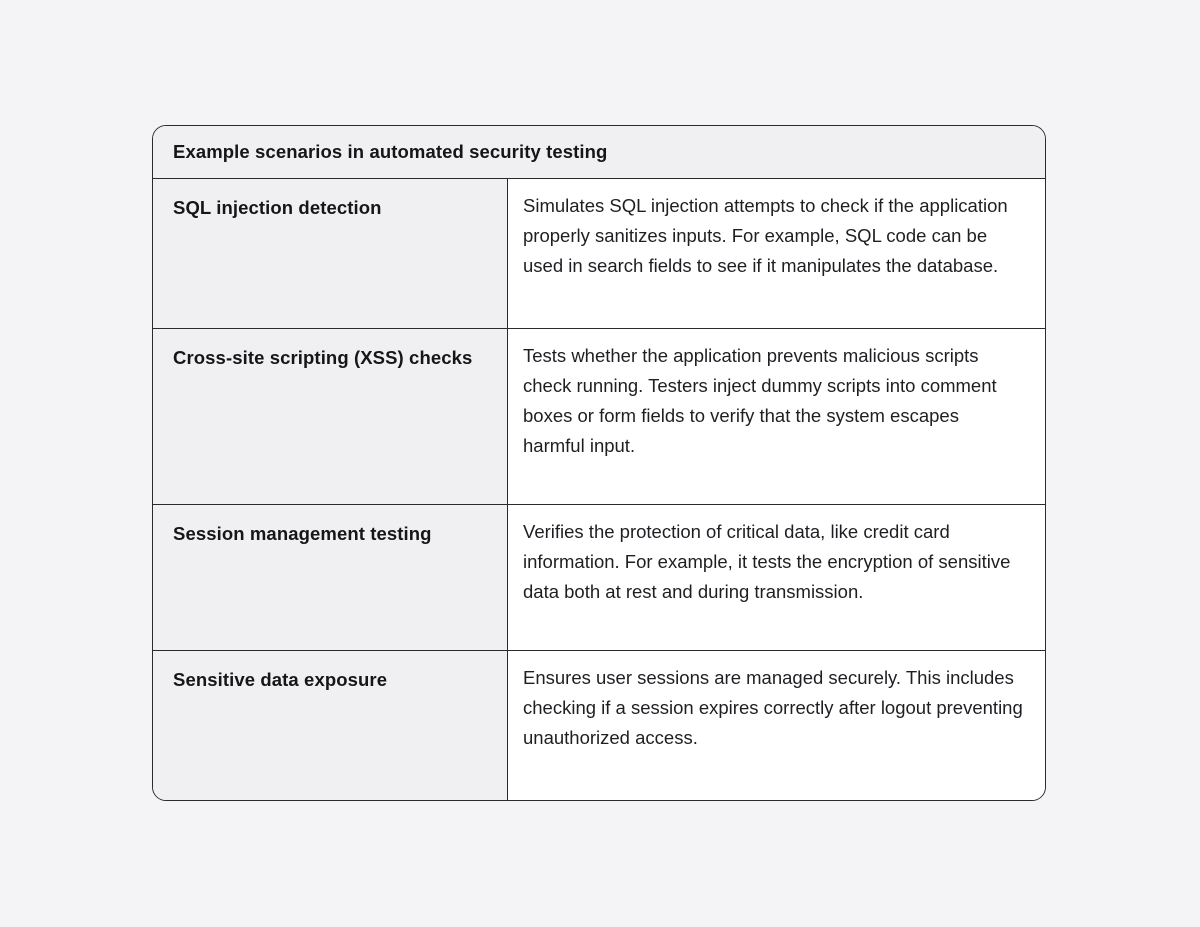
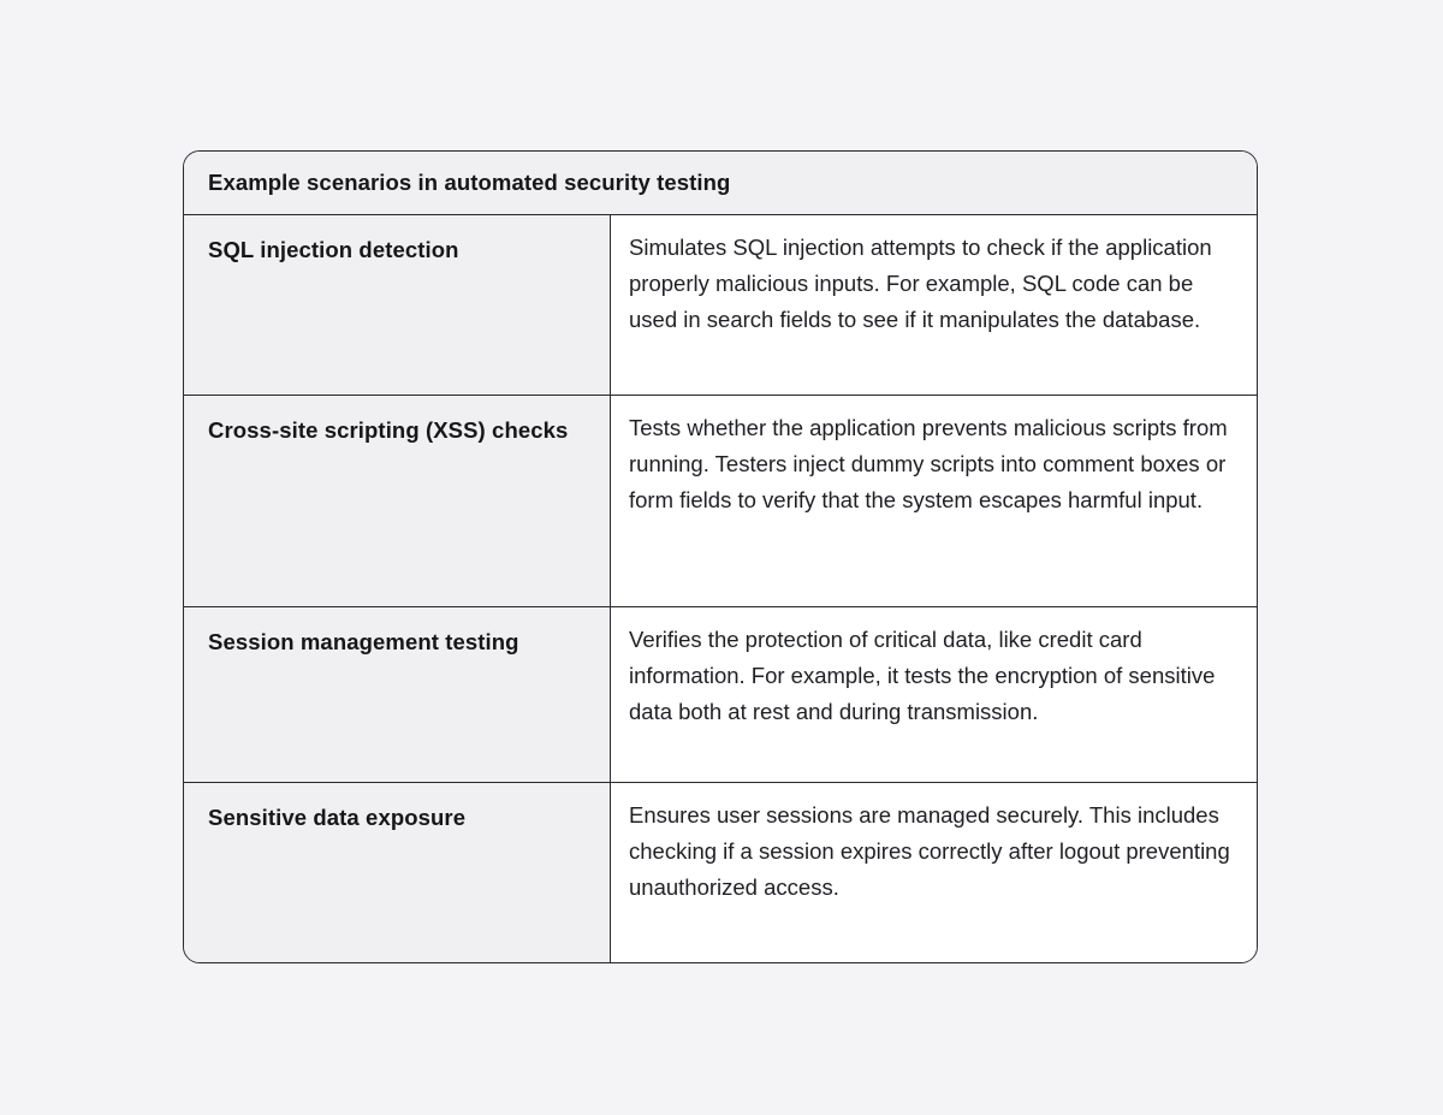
  Example scenarios in automated security testing
  SQL injection detection
- Simulates SQL injection attempts to check if the application properly sanitizes inputs. For example, SQL code can be used in search fields to see if it manipulates the database.
+ Simulates SQL injection attempts to check if the application properly malicious inputs. For example, SQL code can be used in search fields to see if it manipulates the database.
  Cross-site scripting (XSS) checks
- Tests whether the application prevents malicious scripts check running. Testers inject dummy scripts into comment boxes or form fields to verify that the system escapes harmful input.
+ Tests whether the application prevents malicious scripts from running. Testers inject dummy scripts into comment boxes or form fields to verify that the system escapes harmful input.
  Session management testing
  Verifies the protection of critical data, like credit card information. For example, it tests the encryption of sensitive data both at rest and during transmission.
  Sensitive data exposure
  Ensures user sessions are managed securely. This includes checking if a session expires correctly after logout preventing unauthorized access.
